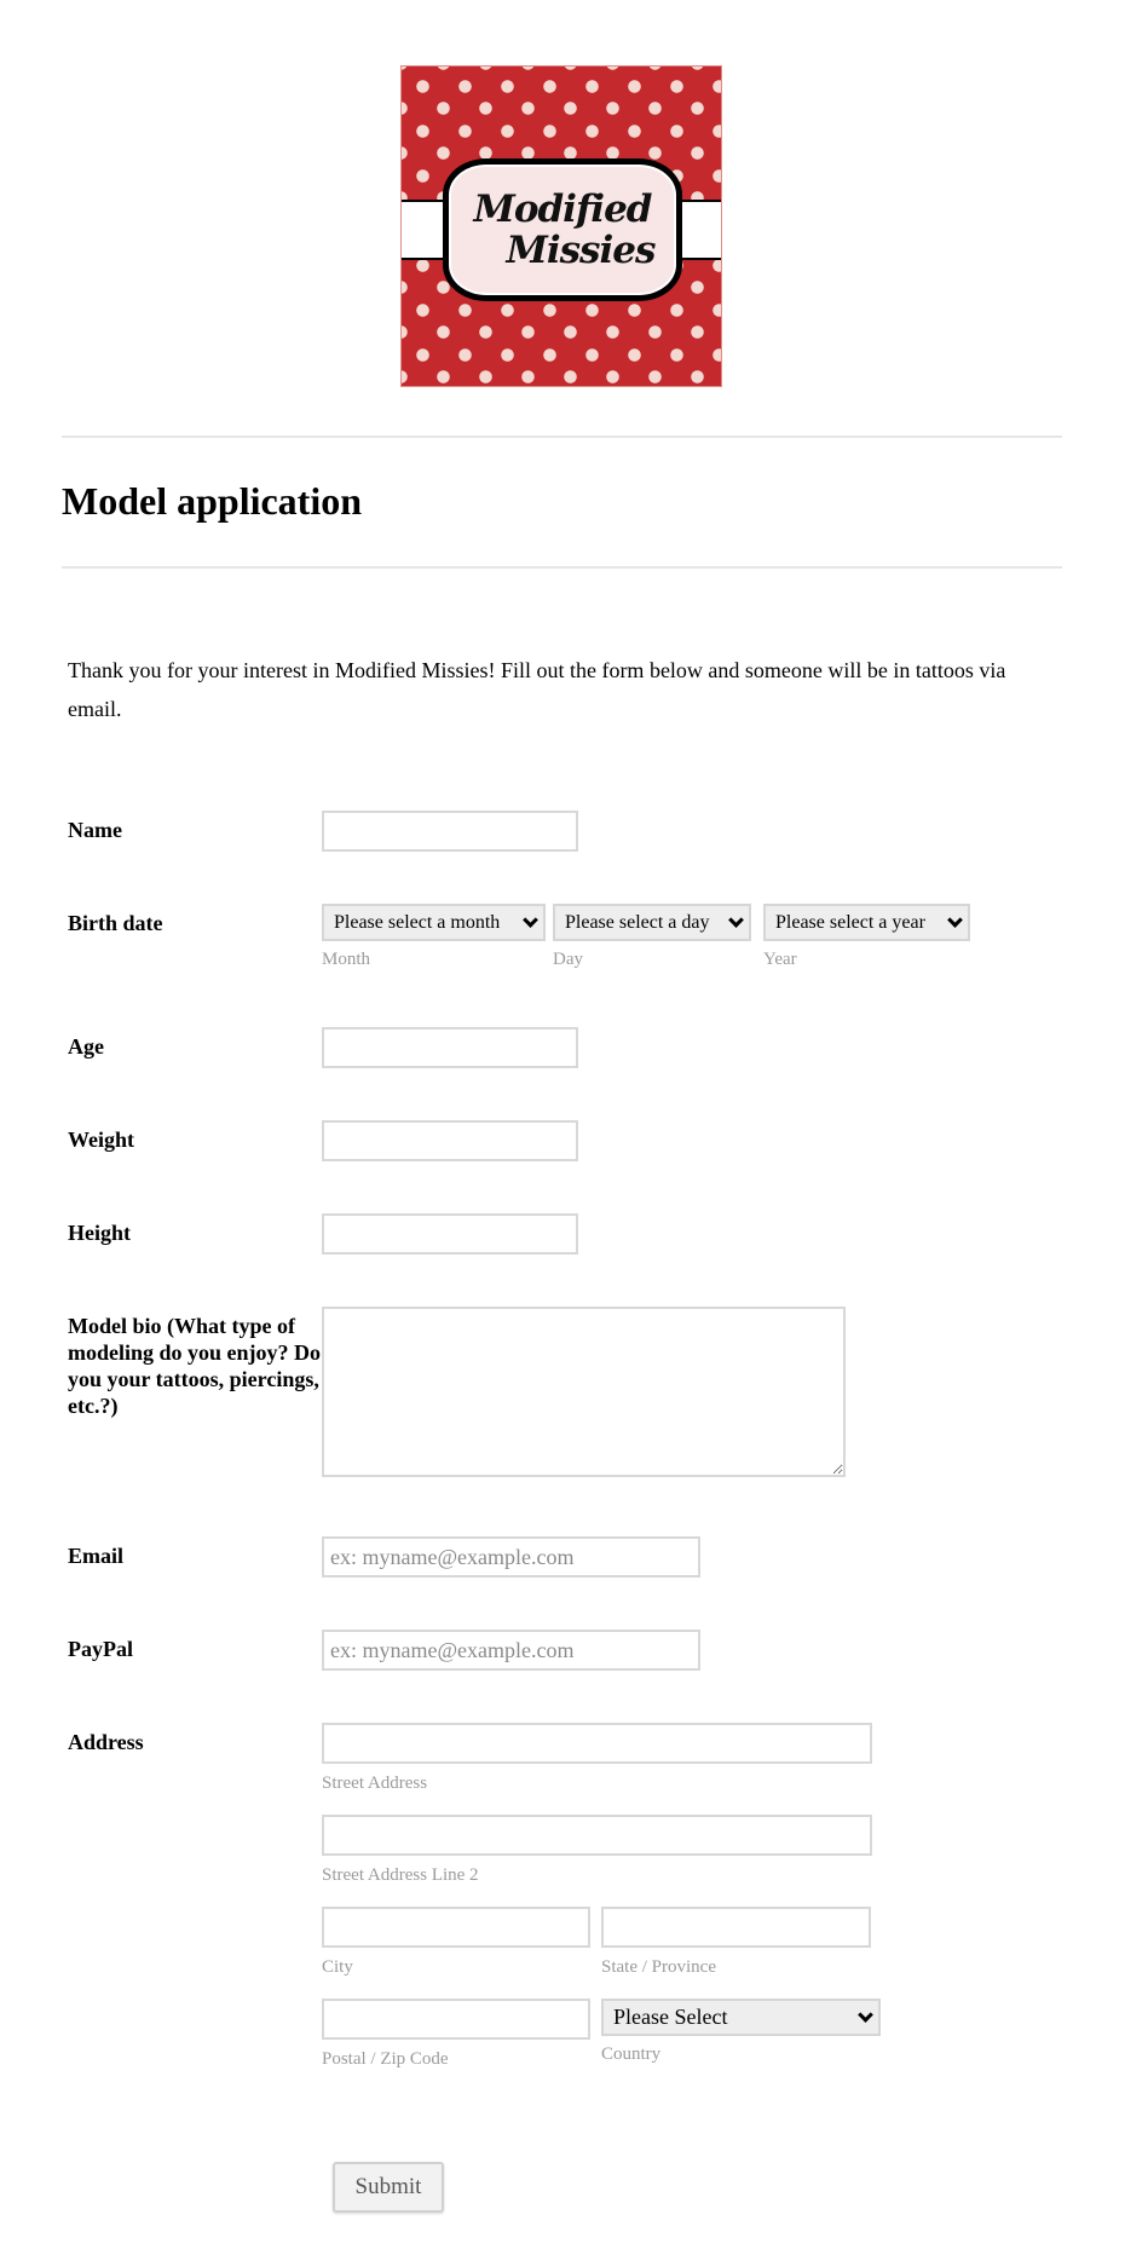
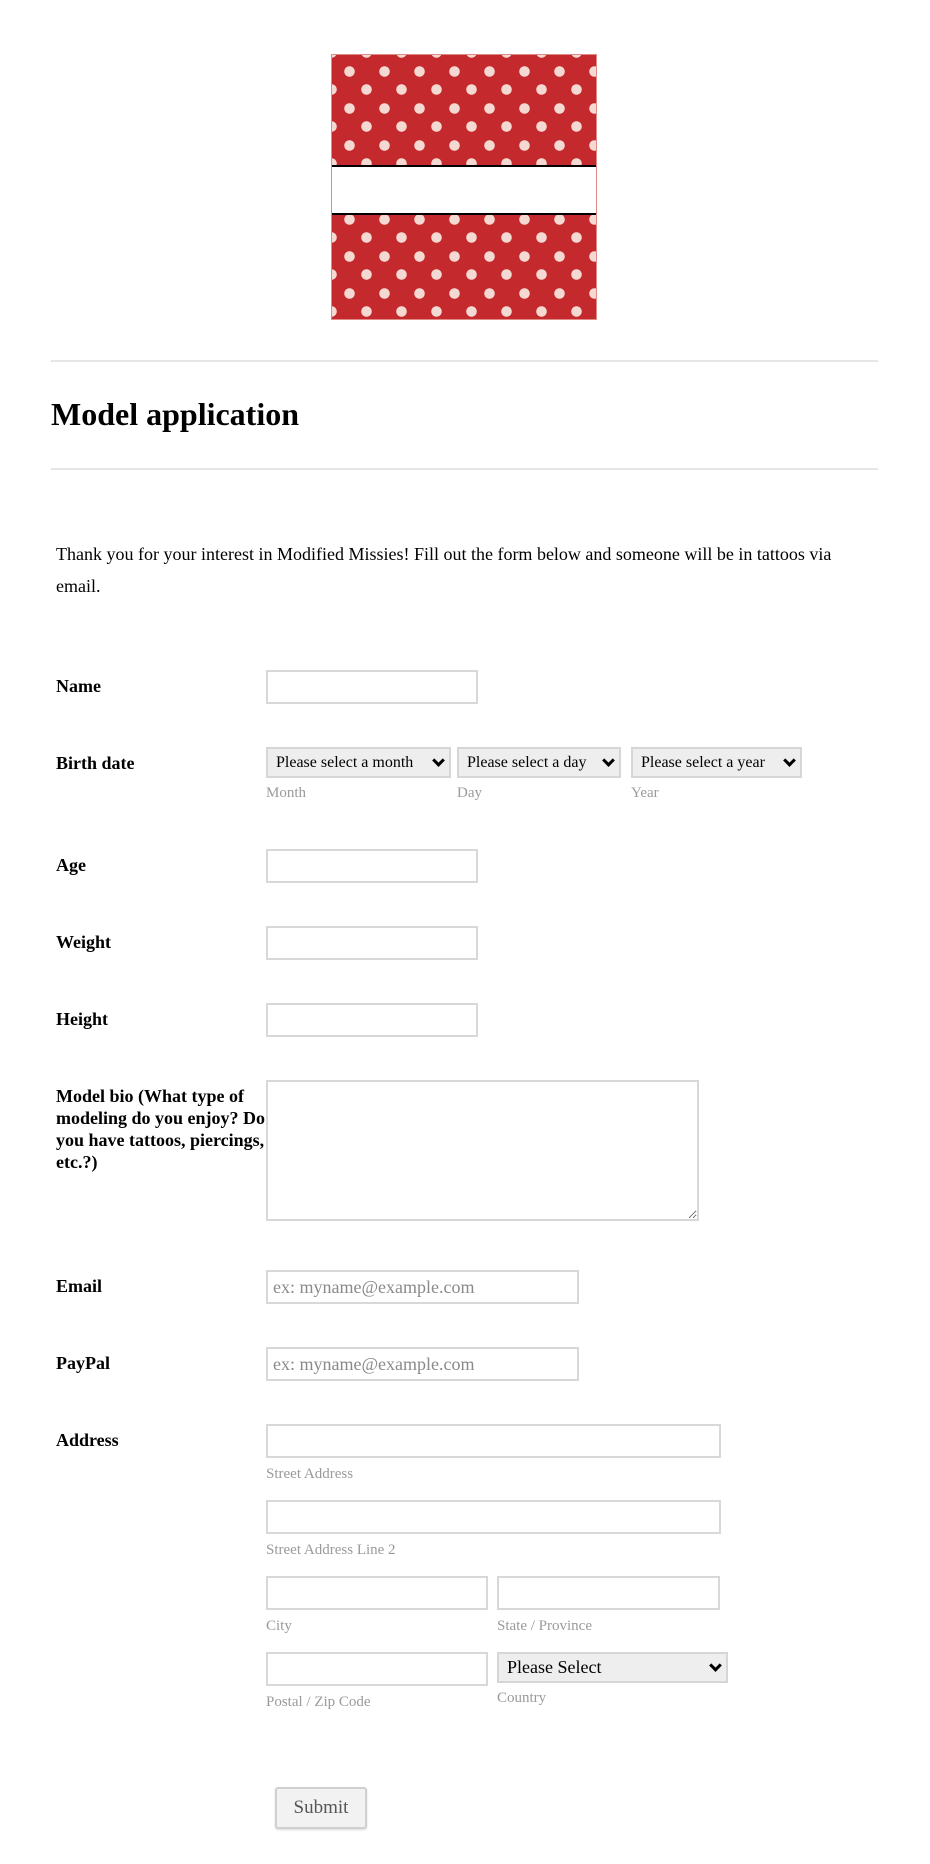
- Modified
- Missies
  Model application
  Thank you for your interest in Modified Missies! Fill out the form below and someone will be in tattoos via email.
  Name
  Birth date
  Please select a month
  Month
  Please select a day
  Day
  Please select a year
  Year
  Age
  Weight
  Height
- Model bio (What type of modeling do you enjoy? Do you your tattoos, piercings, etc.?)
+ Model bio (What type of modeling do you enjoy? Do you have tattoos, piercings, etc.?)
  Email
  ex: myname@example.com
  PayPal
  ex: myname@example.com
  Address
  Street Address
  Street Address Line 2
  City
  State / Province
  Postal / Zip Code
  Please Select
  Country
  Submit
